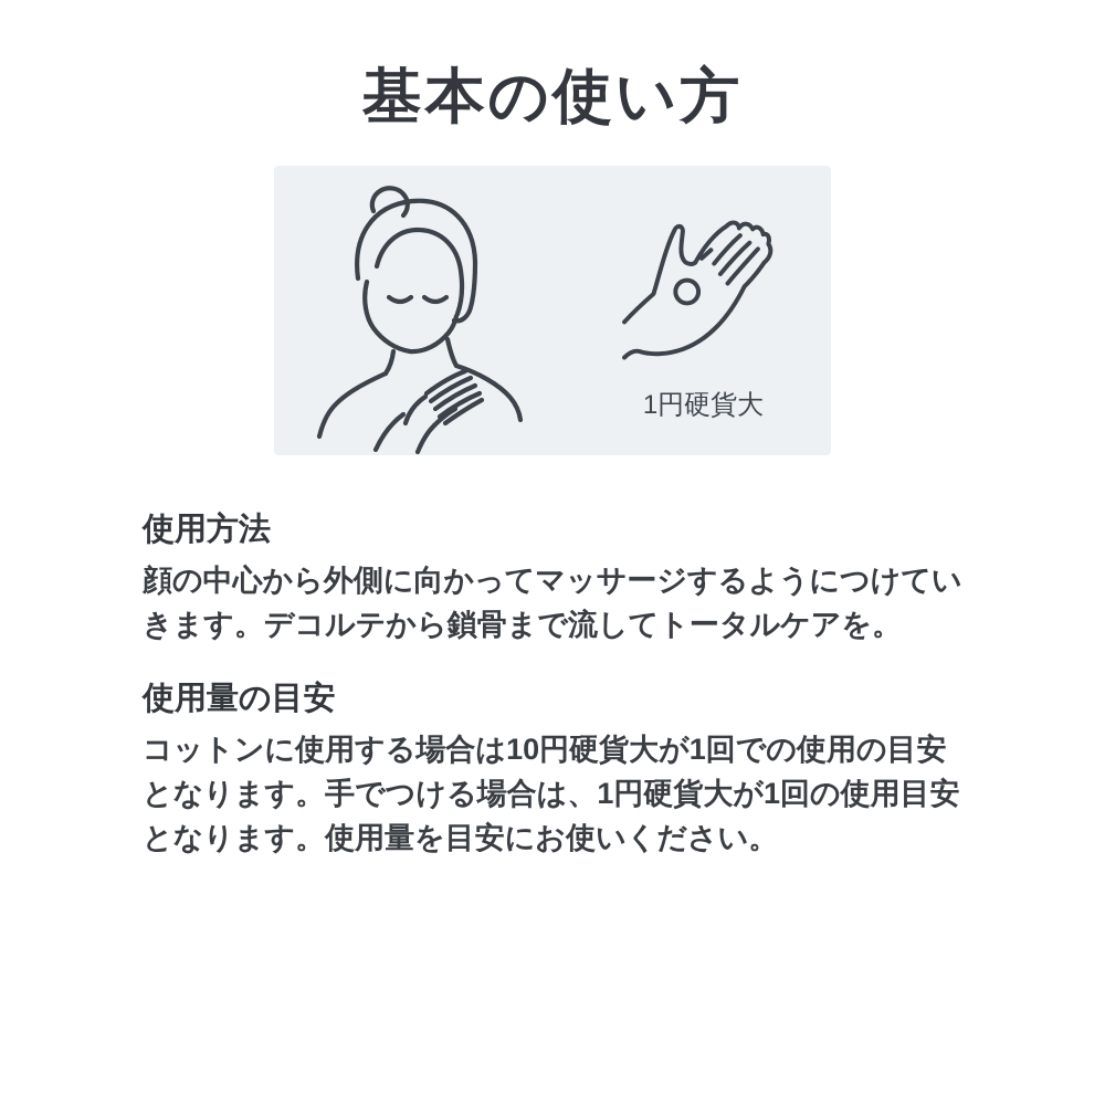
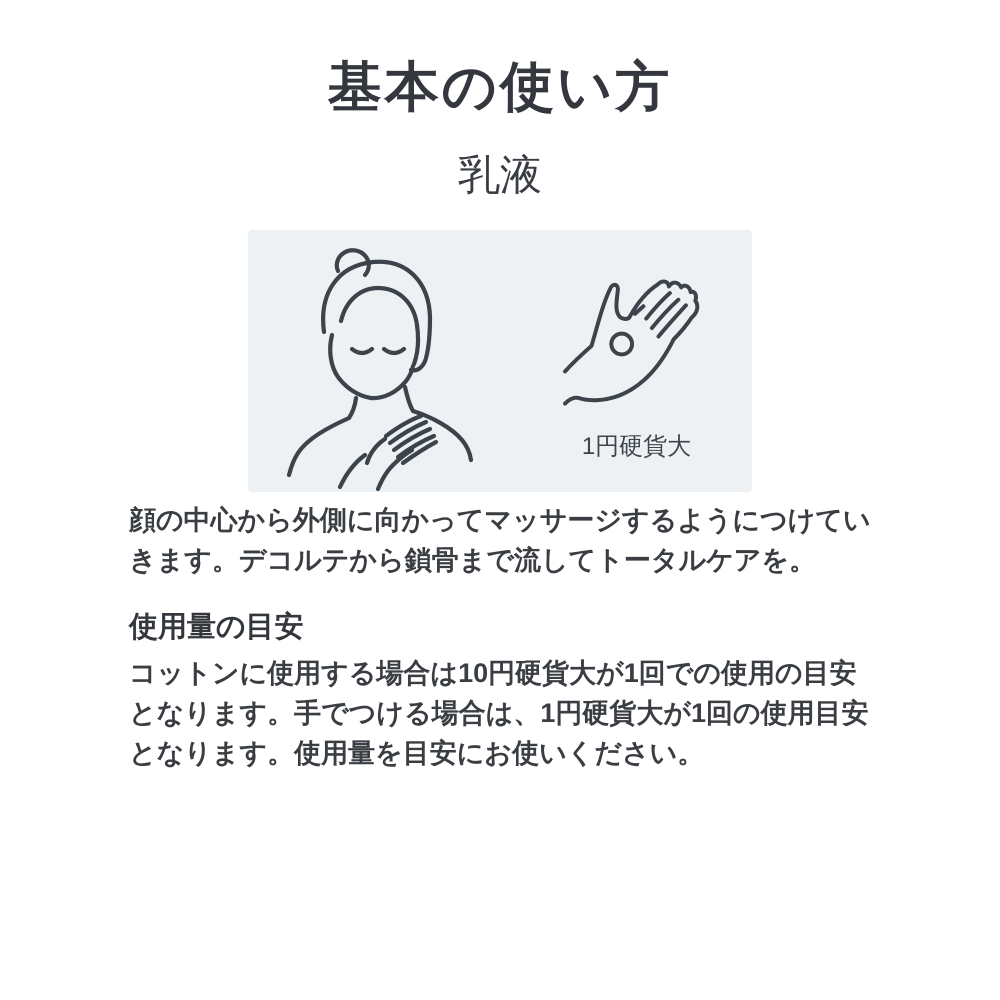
  基本の使い方
+ 乳液
  1円硬貨大
- 使用方法
  顔の中心から外側に向かってマッサージするようにつけていきます。デコルテから鎖骨まで流してトータルケアを。
  使用量の目安
  コットンに使用する場合は10円硬貨大が1回での使用の目安となります。手でつける場合は、1円硬貨大が1回の使用目安となります。使用量を目安にお使いください。
